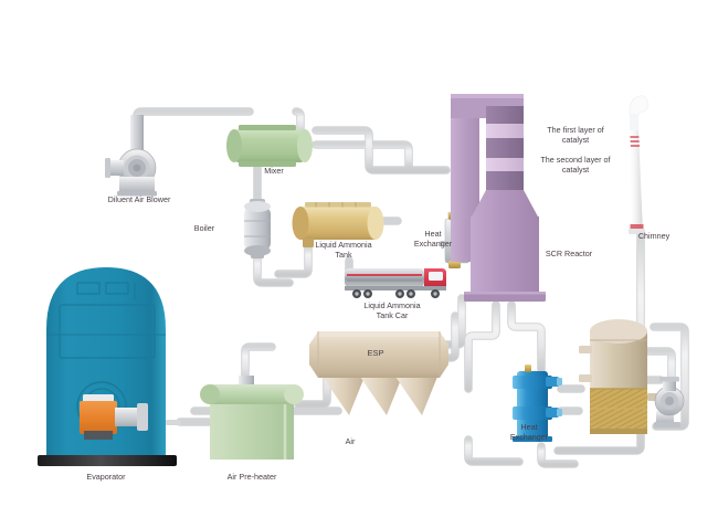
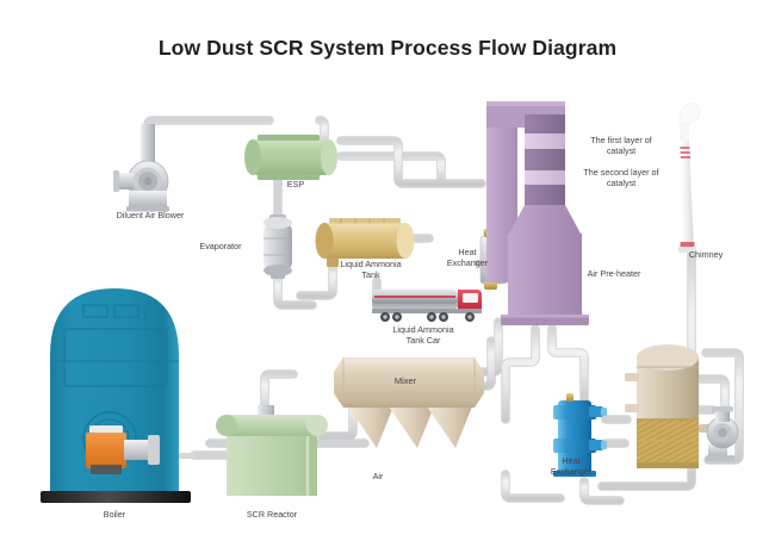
+ Low Dust SCR System Process Flow Diagram
  Diluent Air Blower
- Mixer
+ ESP
- Boiler
+ Evaporator
  Liquid Ammonia
  Tank
  Liquid Ammonia
  Tank Car
  Heat
  Exchanger
- SCR Reactor
+ Air Pre-heater
  Chimney
- Evaporator
+ Boiler
- Air Pre-heater
+ SCR Reactor
- ESP
+ Mixer
  Heat
  Exchanger
  The first layer of
  catalyst
  The second layer of
  catalyst
  Air
